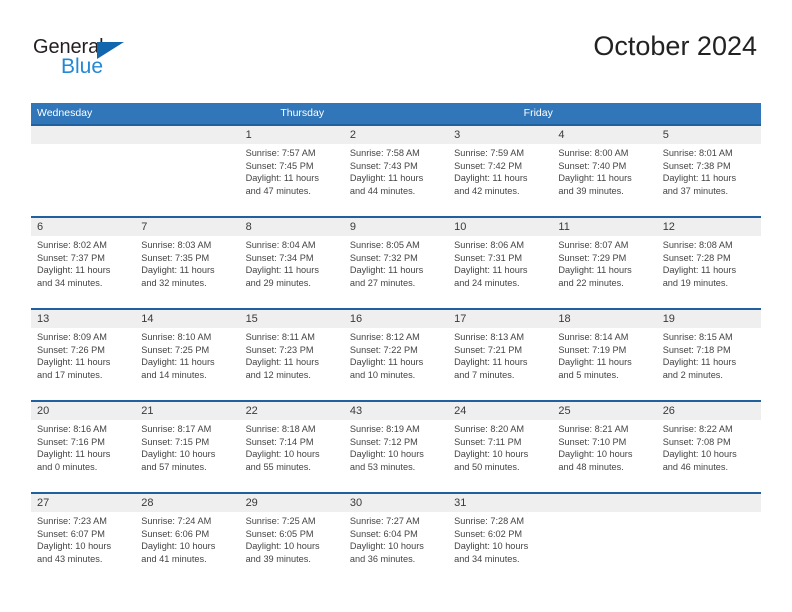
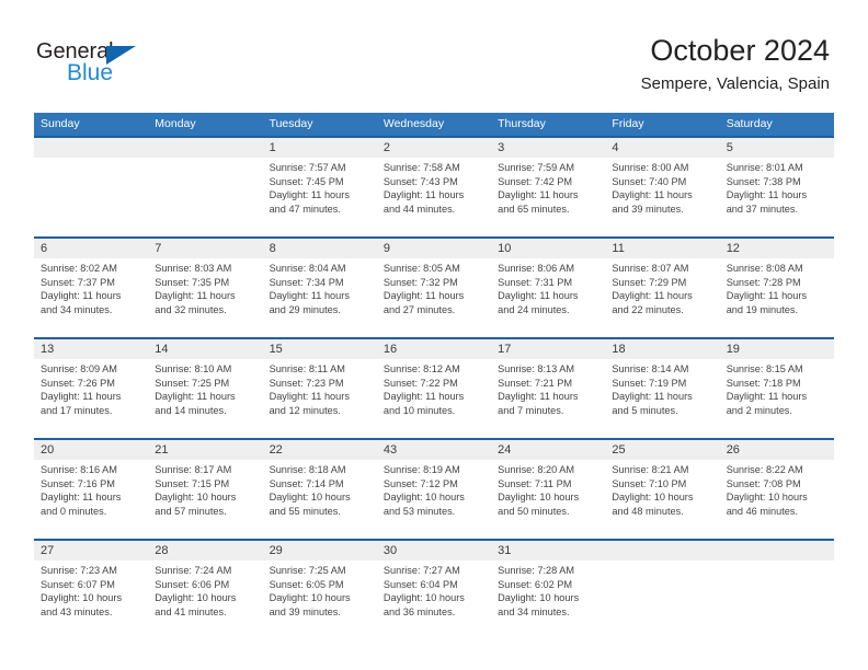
  General
  Blue
  October 2024
+ Sempere, Valencia, Spain
+ Sunday
+ Monday
+ Tuesday
  Wednesday
  Thursday
  Friday
+ Saturday
  1
  Sunrise: 7:57 AM
  Sunset: 7:45 PM
  Daylight: 11 hours
  and 47 minutes.
  2
  Sunrise: 7:58 AM
  Sunset: 7:43 PM
  Daylight: 11 hours
  and 44 minutes.
  3
  Sunrise: 7:59 AM
  Sunset: 7:42 PM
  Daylight: 11 hours
- and 42 minutes.
+ and 65 minutes.
  4
  Sunrise: 8:00 AM
  Sunset: 7:40 PM
  Daylight: 11 hours
  and 39 minutes.
  5
  Sunrise: 8:01 AM
  Sunset: 7:38 PM
  Daylight: 11 hours
  and 37 minutes.
  6
  Sunrise: 8:02 AM
  Sunset: 7:37 PM
  Daylight: 11 hours
  and 34 minutes.
  7
  Sunrise: 8:03 AM
  Sunset: 7:35 PM
  Daylight: 11 hours
  and 32 minutes.
  8
  Sunrise: 8:04 AM
  Sunset: 7:34 PM
  Daylight: 11 hours
  and 29 minutes.
  9
  Sunrise: 8:05 AM
  Sunset: 7:32 PM
  Daylight: 11 hours
  and 27 minutes.
  10
  Sunrise: 8:06 AM
  Sunset: 7:31 PM
  Daylight: 11 hours
  and 24 minutes.
  11
  Sunrise: 8:07 AM
  Sunset: 7:29 PM
  Daylight: 11 hours
  and 22 minutes.
  12
  Sunrise: 8:08 AM
  Sunset: 7:28 PM
  Daylight: 11 hours
  and 19 minutes.
  13
  Sunrise: 8:09 AM
  Sunset: 7:26 PM
  Daylight: 11 hours
  and 17 minutes.
  14
  Sunrise: 8:10 AM
  Sunset: 7:25 PM
  Daylight: 11 hours
  and 14 minutes.
  15
  Sunrise: 8:11 AM
  Sunset: 7:23 PM
  Daylight: 11 hours
  and 12 minutes.
  16
  Sunrise: 8:12 AM
  Sunset: 7:22 PM
  Daylight: 11 hours
  and 10 minutes.
  17
  Sunrise: 8:13 AM
  Sunset: 7:21 PM
  Daylight: 11 hours
  and 7 minutes.
  18
  Sunrise: 8:14 AM
  Sunset: 7:19 PM
  Daylight: 11 hours
  and 5 minutes.
  19
  Sunrise: 8:15 AM
  Sunset: 7:18 PM
  Daylight: 11 hours
  and 2 minutes.
  20
  Sunrise: 8:16 AM
  Sunset: 7:16 PM
  Daylight: 11 hours
  and 0 minutes.
  21
  Sunrise: 8:17 AM
  Sunset: 7:15 PM
  Daylight: 10 hours
  and 57 minutes.
  22
  Sunrise: 8:18 AM
  Sunset: 7:14 PM
  Daylight: 10 hours
  and 55 minutes.
  43
  Sunrise: 8:19 AM
  Sunset: 7:12 PM
  Daylight: 10 hours
  and 53 minutes.
  24
  Sunrise: 8:20 AM
  Sunset: 7:11 PM
  Daylight: 10 hours
  and 50 minutes.
  25
  Sunrise: 8:21 AM
  Sunset: 7:10 PM
  Daylight: 10 hours
  and 48 minutes.
  26
  Sunrise: 8:22 AM
  Sunset: 7:08 PM
  Daylight: 10 hours
  and 46 minutes.
  27
  Sunrise: 7:23 AM
  Sunset: 6:07 PM
  Daylight: 10 hours
  and 43 minutes.
  28
  Sunrise: 7:24 AM
  Sunset: 6:06 PM
  Daylight: 10 hours
  and 41 minutes.
  29
  Sunrise: 7:25 AM
  Sunset: 6:05 PM
  Daylight: 10 hours
  and 39 minutes.
  30
  Sunrise: 7:27 AM
  Sunset: 6:04 PM
  Daylight: 10 hours
  and 36 minutes.
  31
  Sunrise: 7:28 AM
  Sunset: 6:02 PM
  Daylight: 10 hours
  and 34 minutes.
